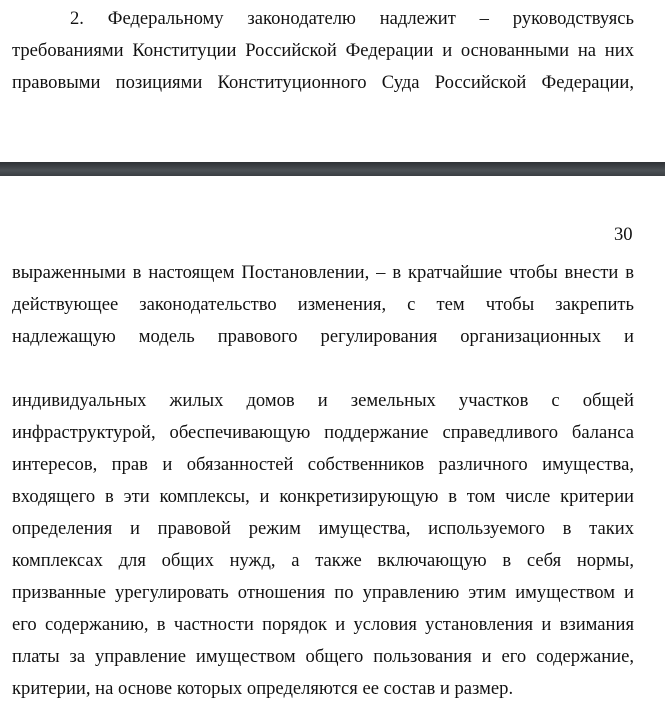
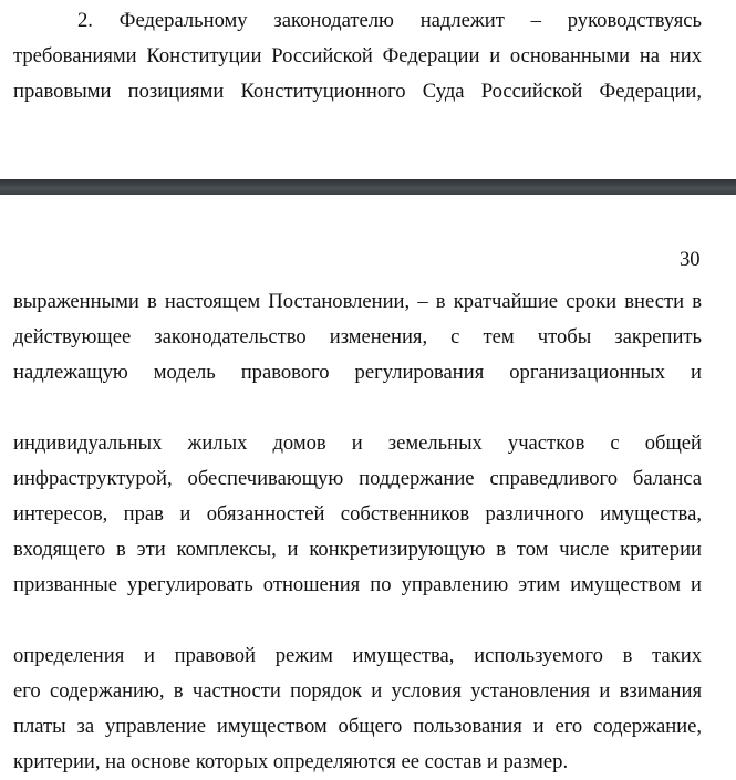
  2. Федеральному законодателю надлежит – руководствуясь
  требованиями Конституции Российской Федерации и основанными на них
  правовыми позициями Конституционного Суда Российской Федерации,
  30
- выраженными в настоящем Постановлении, – в кратчайшие чтобы внести в
+ выраженными в настоящем Постановлении, – в кратчайшие сроки внести в
  действующее законодательство изменения, с тем чтобы закрепить
  надлежащую модель правового регулирования организационных и
  индивидуальных жилых домов и земельных участков с общей
  инфраструктурой, обеспечивающую поддержание справедливого баланса
  интересов, прав и обязанностей собственников различного имущества,
  входящего в эти комплексы, и конкретизирующую в том числе критерии
- определения и правовой режим имущества, используемого в таких
+ призванные урегулировать отношения по управлению этим имуществом и
- комплексах для общих нужд, а также включающую в себя нормы,
- призванные урегулировать отношения по управлению этим имуществом и
+ определения и правовой режим имущества, используемого в таких
  его содержанию, в частности порядок и условия установления и взимания
  платы за управление имуществом общего пользования и его содержание,
  критерии, на основе которых определяются ее состав и размер.
